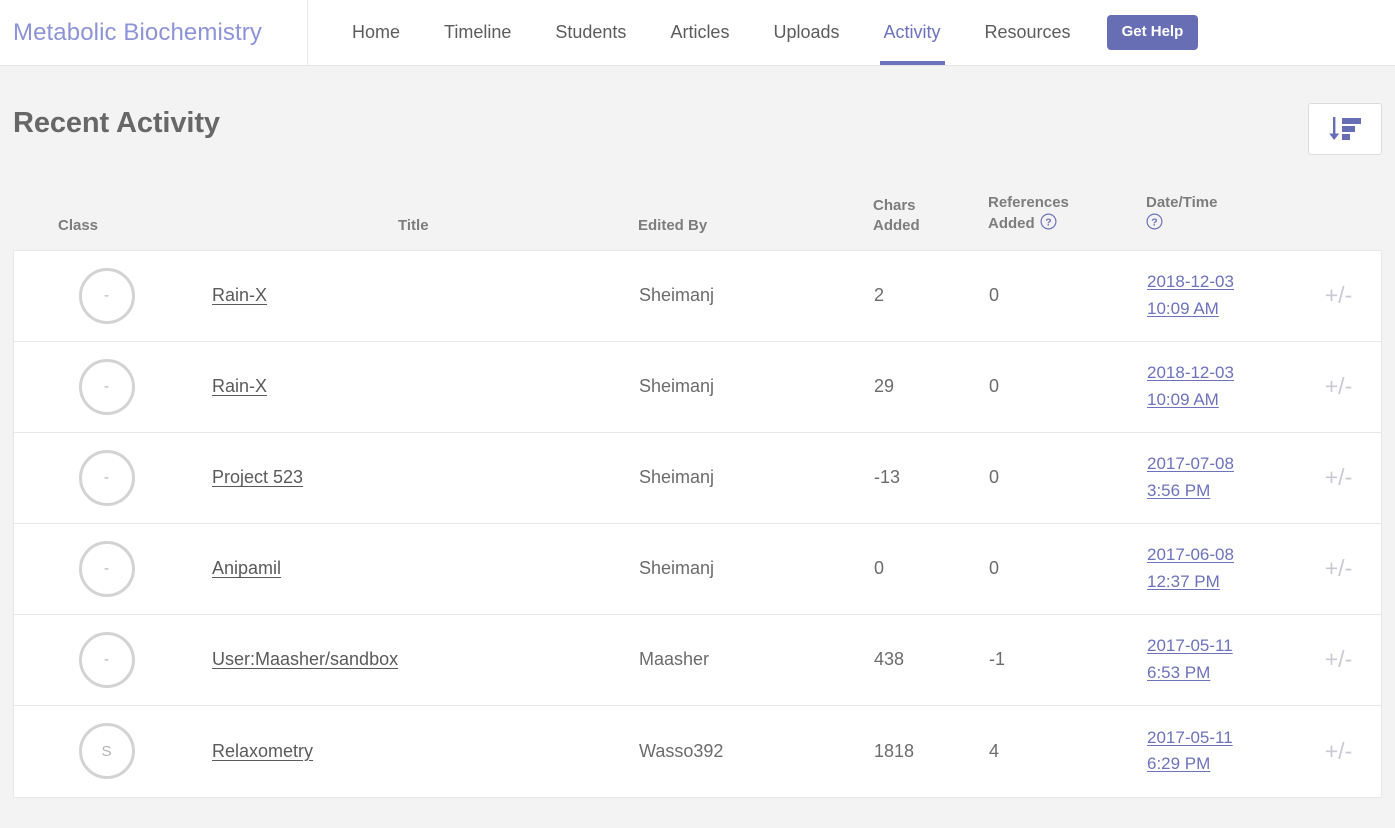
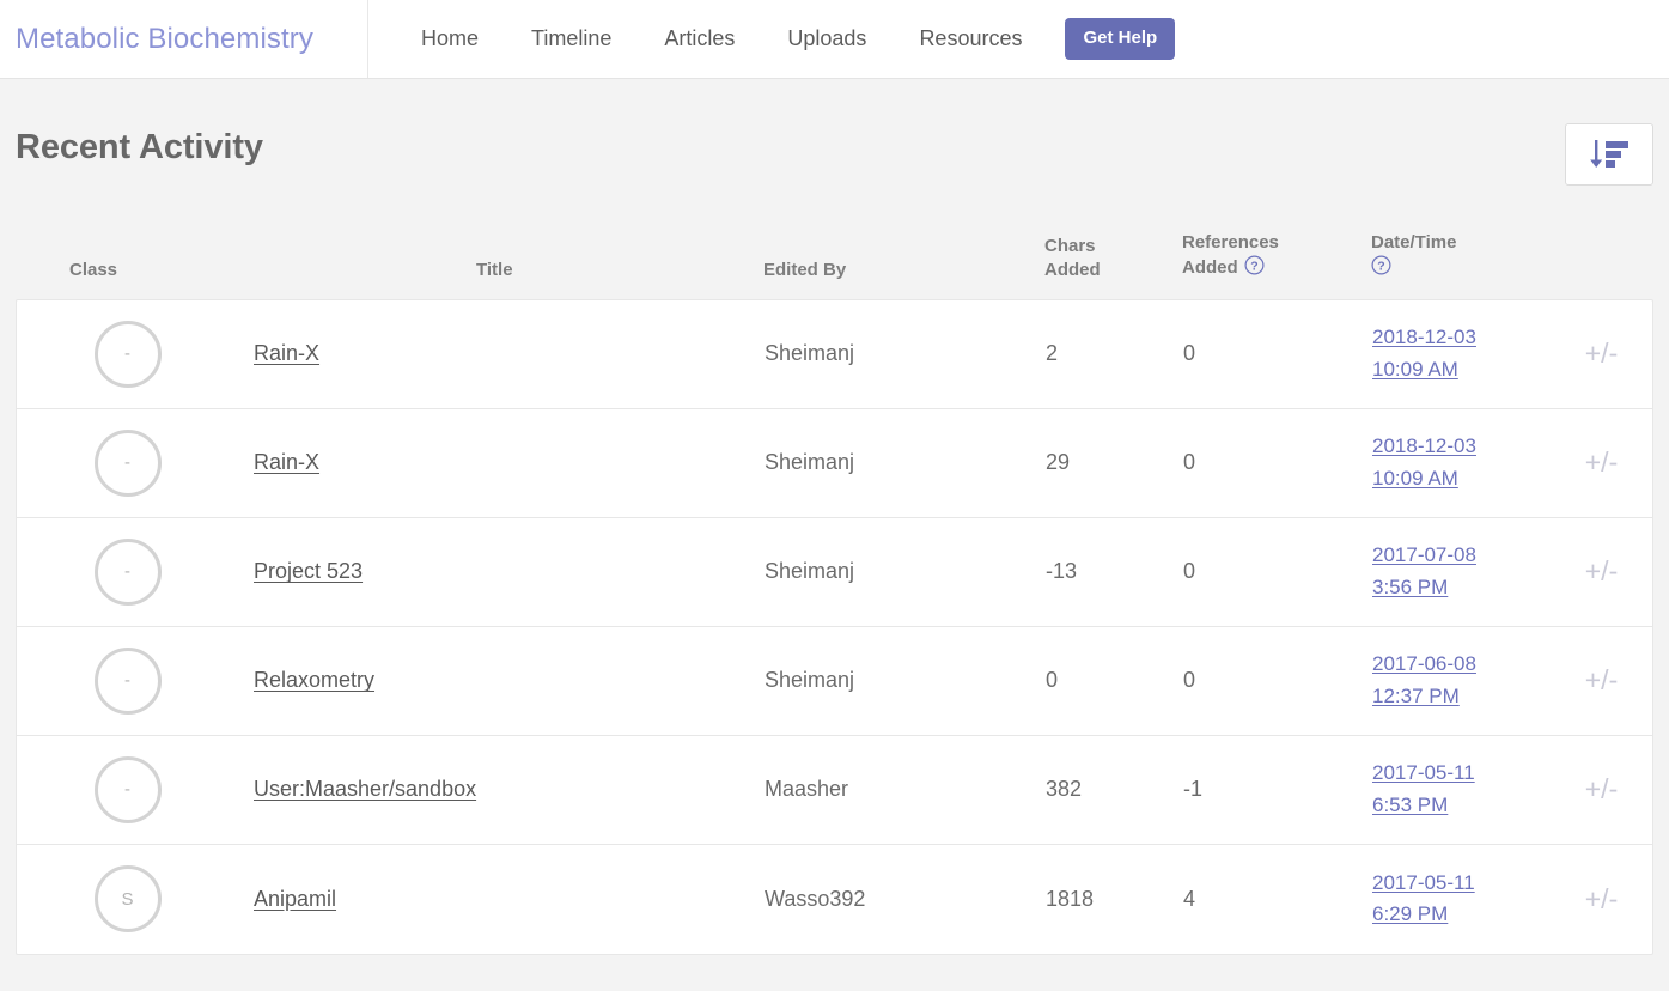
  Metabolic Biochemistry
  Home
  Timeline
- Students
  Articles
  Uploads
- Activity
  Resources
  Get Help
  Recent Activity
  Class
  Title
  Edited By
  Chars
  Added
  References
  Added
  ?
  Date/Time
  ?
  -
  Rain-X
  Sheimanj
  2
  0
  2018-12-03
  10:09 AM
  +/-
  -
  Rain-X
  Sheimanj
  29
  0
  2018-12-03
  10:09 AM
  +/-
  -
  Project 523
  Sheimanj
  -13
  0
  2017-07-08
  3:56 PM
  +/-
  -
- Anipamil
+ Relaxometry
  Sheimanj
  0
  0
  2017-06-08
  12:37 PM
  +/-
  -
  User:Maasher/sandbox
  Maasher
- 438
+ 382
  -1
  2017-05-11
  6:53 PM
  +/-
  S
- Relaxometry
+ Anipamil
  Wasso392
  1818
  4
  2017-05-11
  6:29 PM
  +/-
